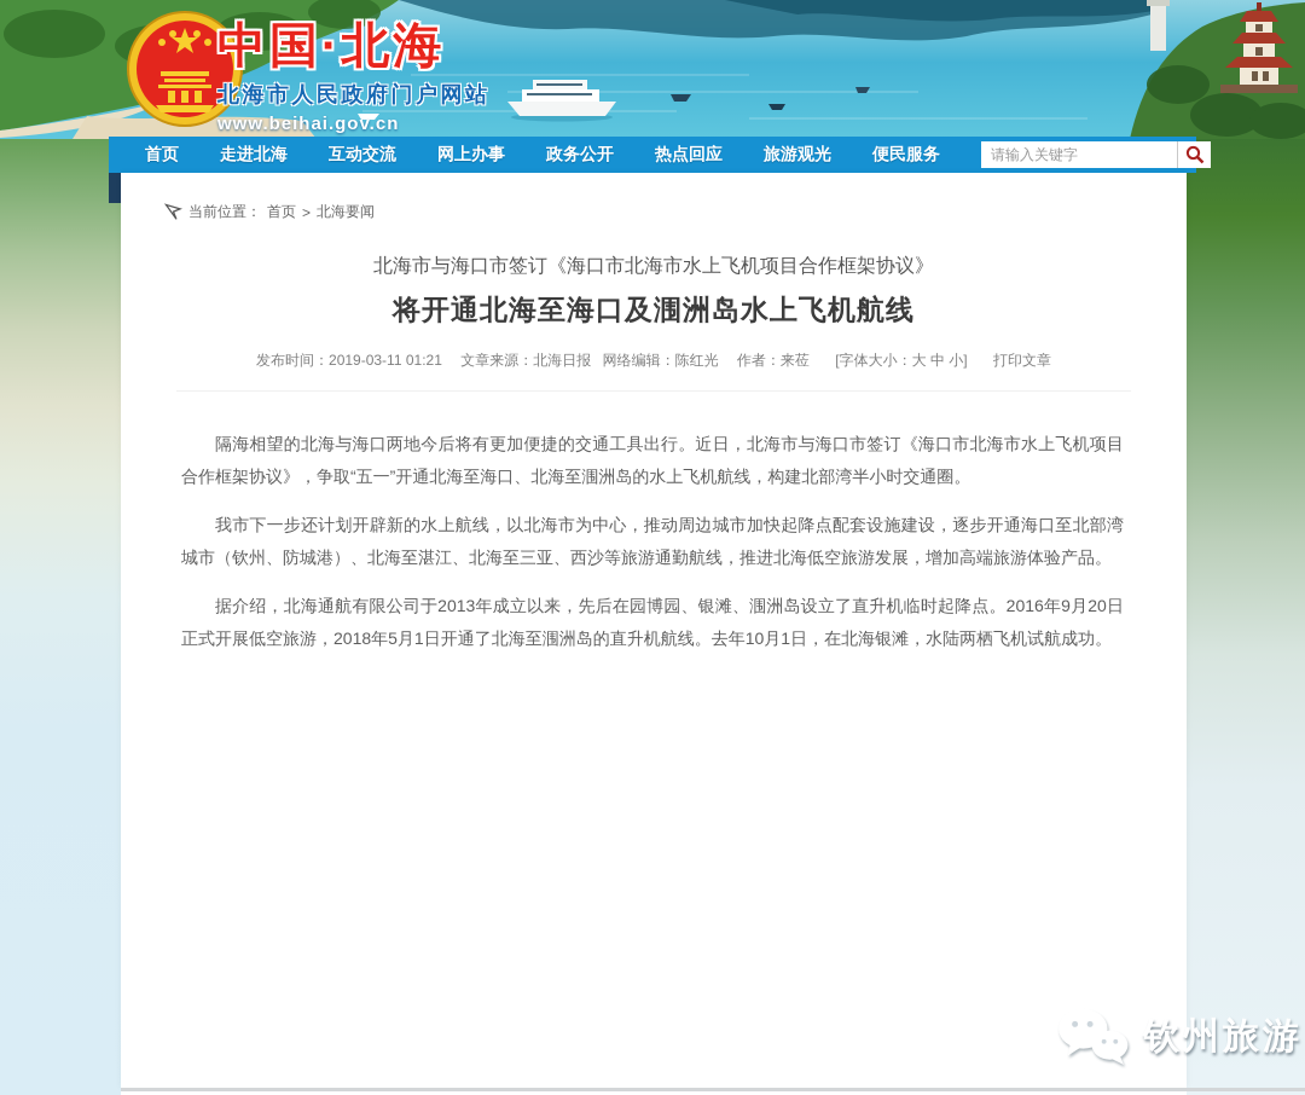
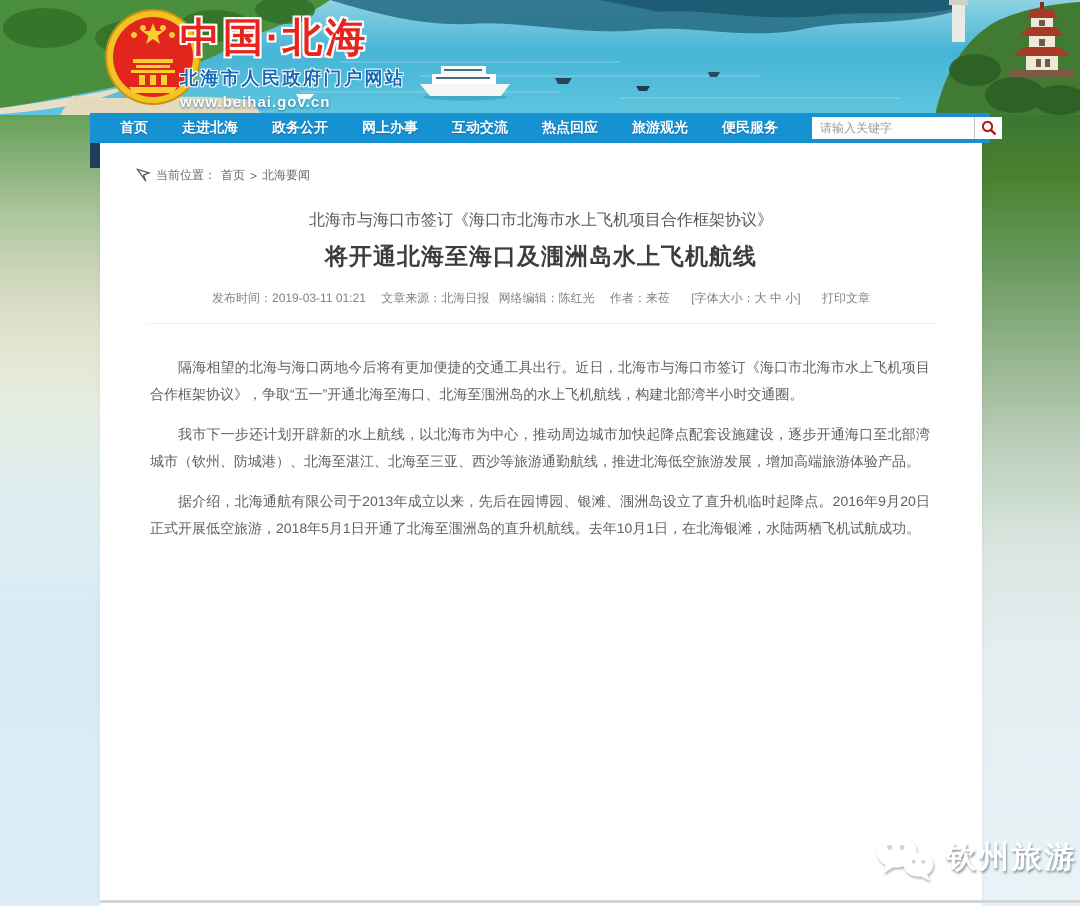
  中国·北海
  北海市人民政府门户网站
  www.beihai.gov.cn
  首页
  走进北海
- 互动交流
+ 政务公开
  网上办事
- 政务公开
+ 互动交流
  热点回应
  旅游观光
  便民服务
  请输入关键字
  当前位置：
  首页
  >
  北海要闻
  北海市与海口市签订《海口市北海市水上飞机项目合作框架协议》
  将开通北海至海口及涠洲岛水上飞机航线
  发布时间：2019-03-11 01:21 文章来源：北海日报 网络编辑：陈红光 作者：来莅 [字体大小：大 中 小] 打印文章
  隔海相望的北海与海口两地今后将有更加便捷的交通工具出行。近日，北海市与海口市签订《海口市北海市水上飞机项目合作框架协议》，争取“五一”开通北海至海口、北海至涠洲岛的水上飞机航线，构建北部湾半小时交通圈。
  我市下一步还计划开辟新的水上航线，以北海市为中心，推动周边城市加快起降点配套设施建设，逐步开通海口至北部湾城市（钦州、防城港）、北海至湛江、北海至三亚、西沙等旅游通勤航线，推进北海低空旅游发展，增加高端旅游体验产品。
  据介绍，北海通航有限公司于2013年成立以来，先后在园博园、银滩、涠洲岛设立了直升机临时起降点。2016年9月20日正式开展低空旅游，2018年5月1日开通了北海至涠洲岛的直升机航线。去年10月1日，在北海银滩，水陆两栖飞机试航成功。
  钦州旅游
